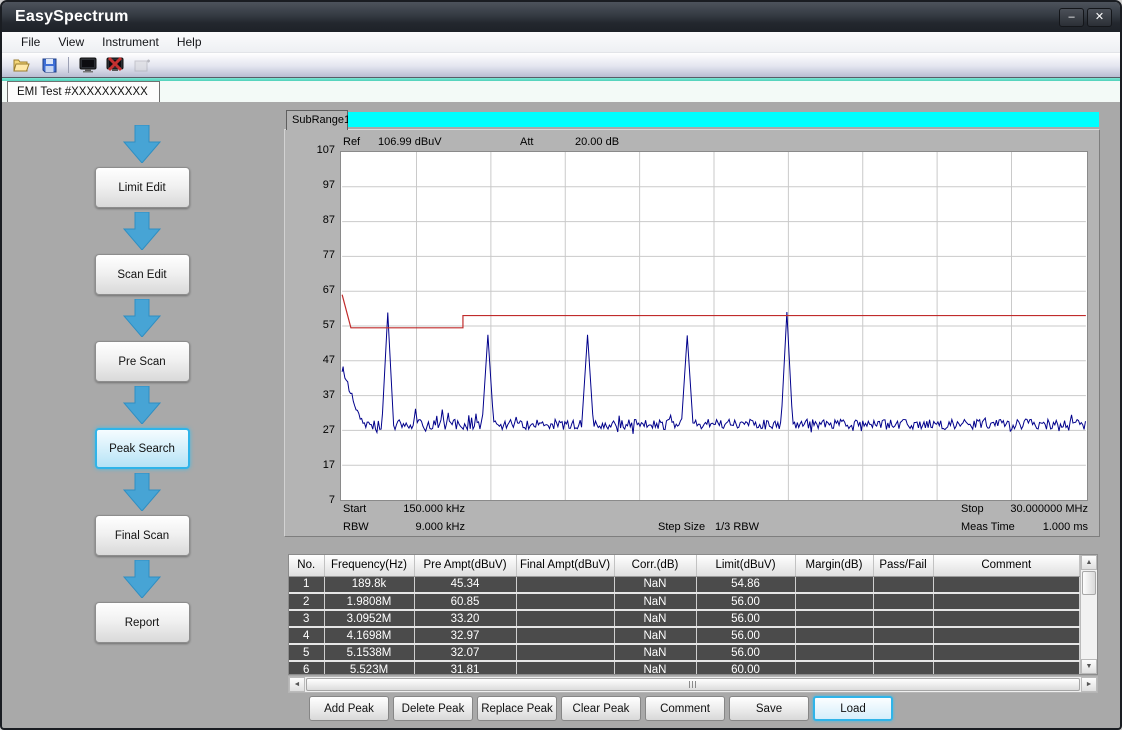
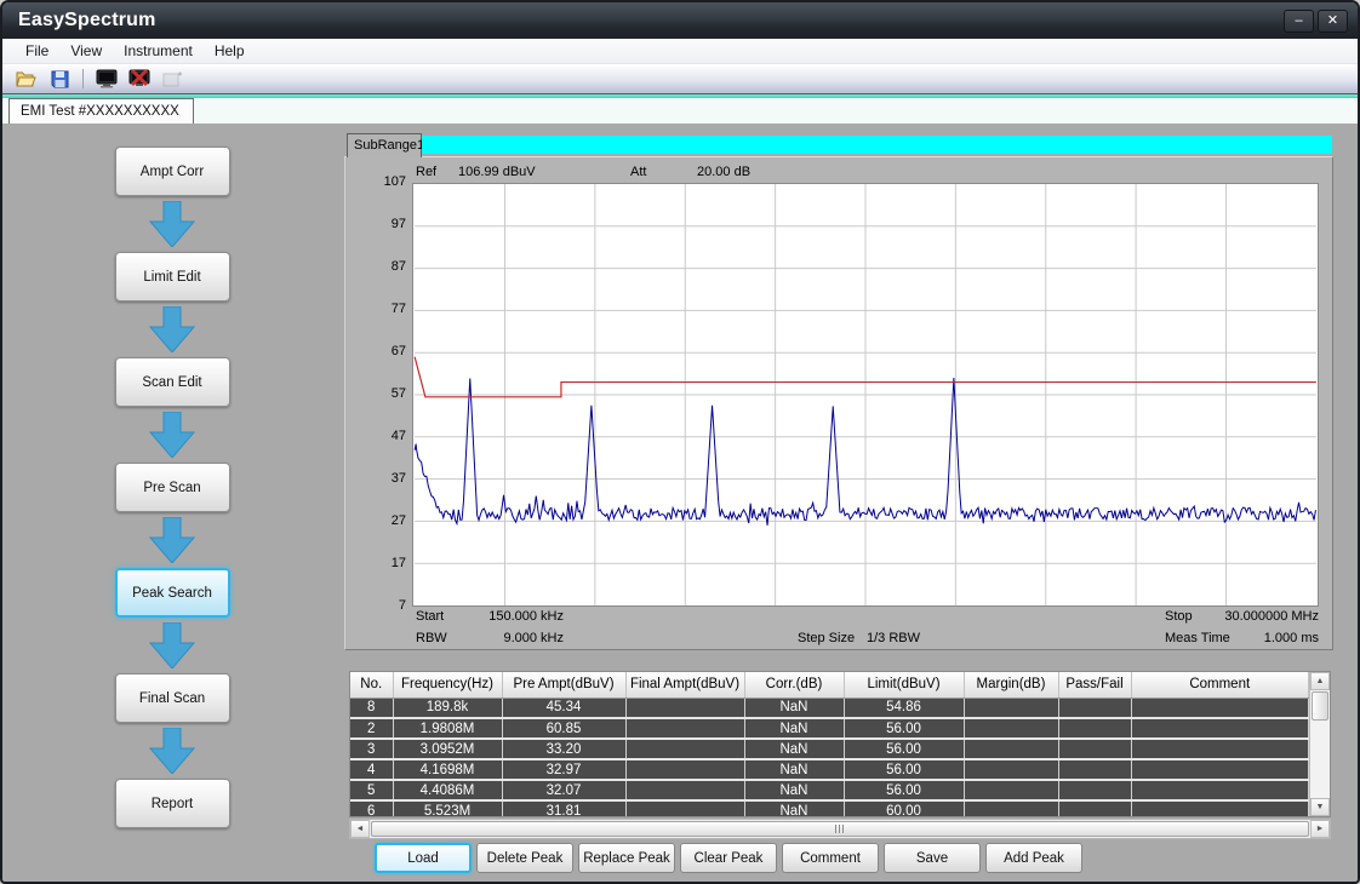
  EasySpectrum
  –
  ✕
  File
  View
  Instrument
  Help
  EMI Test #XXXXXXXXXX
+ Ampt Corr
  Limit Edit
  Scan Edit
  Pre Scan
  Peak Search
  Final Scan
  Report
  SubRange
  Ref
  106.99 dBuV
  Att
  20.00 dB
  107
  97
  87
  77
  67
  57
  47
  37
  27
  17
  7
  Start
  150.000 kHz
  Stop
  30.000000 MHz
  RBW
  9.000 kHz
  Step Size
  1/3 RBW
  Meas Time
  1.000 ms
  No.	Frequency(Hz)	Pre Ampt(dBuV)	Final Ampt(dBuV)	Corr.(dB)	Limit(dBuV)	Margin(dB)	Pass/Fail	Comment
- 1	189.8k	45.34		NaN	54.86
+ 8	189.8k	45.34		NaN	54.86
  2	1.9808M	60.85		NaN	56.00
  3	3.0952M	33.20		NaN	56.00
  4	4.1698M	32.97		NaN	56.00
- 5	5.1538M	32.07		NaN	56.00
+ 5	4.4086M	32.07		NaN	56.00
  6	5.523M	31.81		NaN	60.00
- Add Peak
+ Load
  Delete Peak
  Replace Peak
  Clear Peak
  Comment
  Save
- Load
+ Add Peak
